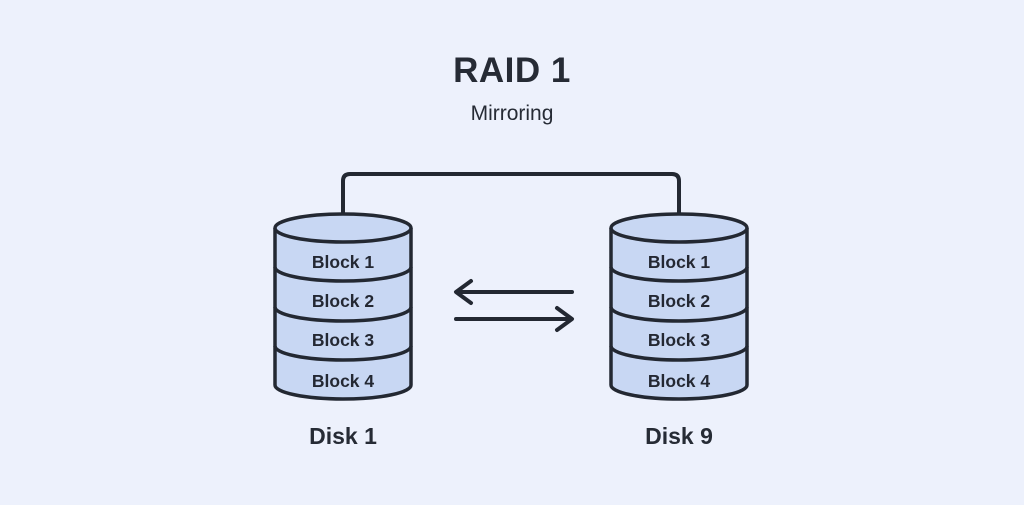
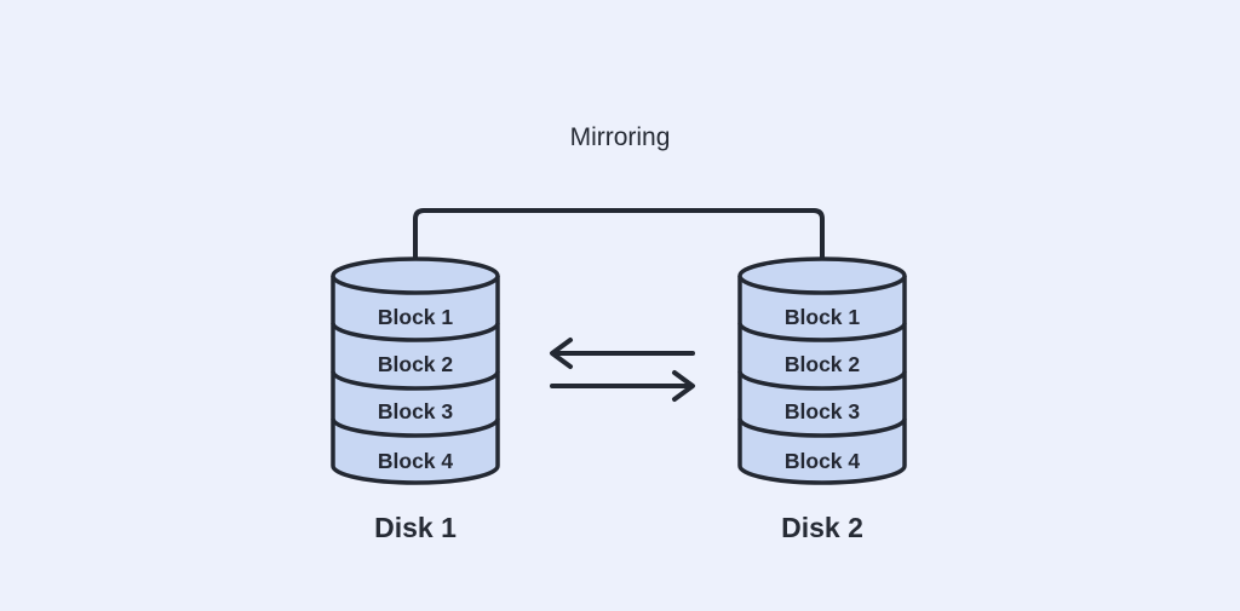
- RAID 1
  Mirroring
  Block 1
  Block 2
  Block 3
  Block 4
  Block 1
  Block 2
  Block 3
  Block 4
  Disk 1
- Disk 9
+ Disk 2
